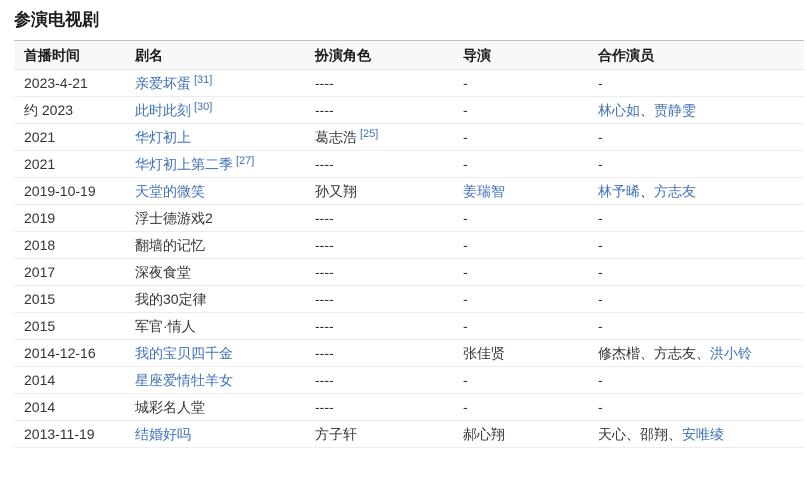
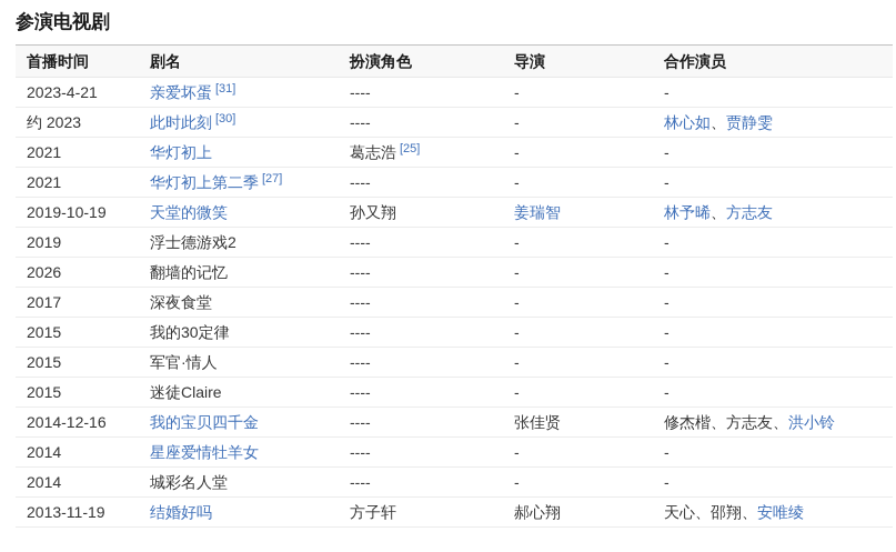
  参演电视剧
  首播时间	剧名	扮演角色	导演	合作演员
  2023-4-21	亲爱坏蛋 [31]	----	-	-
  约 2023	此时此刻 [30]	----	-	林心如、贾静雯
  2021	华灯初上	葛志浩 [25]	-	-
  2021	华灯初上第二季 [27]	----	-	-
  2019-10-19	天堂的微笑	孙又翔	姜瑞智	林予晞、方志友
  2019	浮士德游戏2	----	-	-
- 2018	翻墙的记忆	----	-	-
+ 2026	翻墙的记忆	----	-	-
  2017	深夜食堂	----	-	-
  2015	我的30定律	----	-	-
  2015	军官·情人	----	-	-
+ 2015	迷徒Claire	----	-	-
  2014-12-16	我的宝贝四千金	----	张佳贤	修杰楷、方志友、洪小铃
  2014	星座爱情牡羊女	----	-	-
  2014	城彩名人堂	----	-	-
  2013-11-19	结婚好吗	方子轩	郝心翔	天心、邵翔、安唯绫
